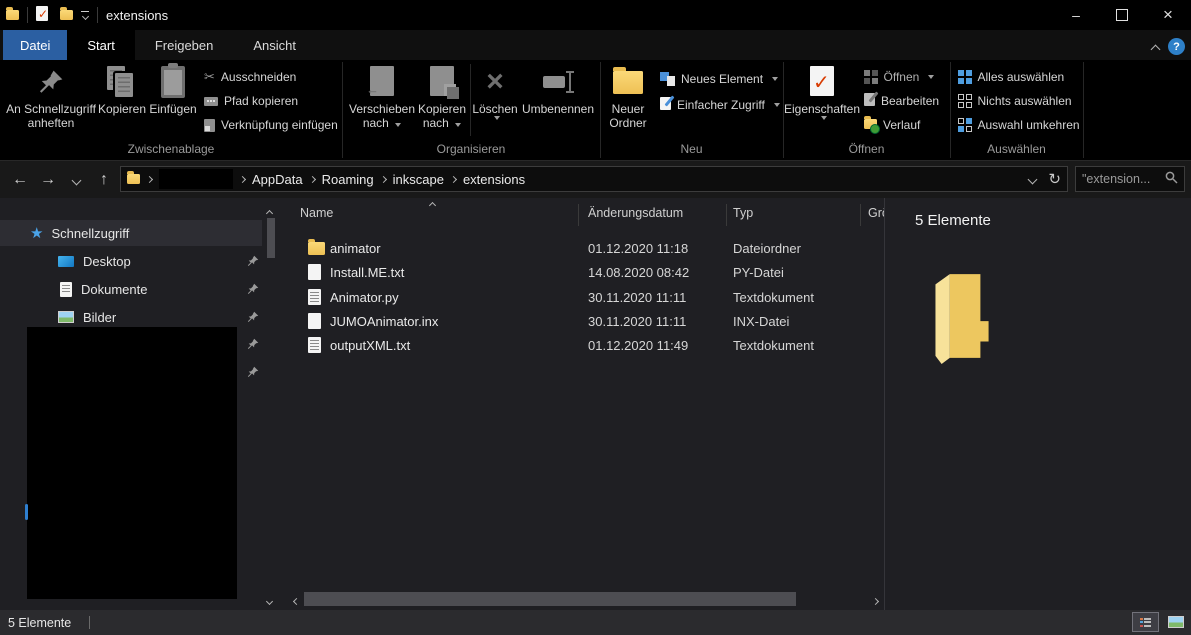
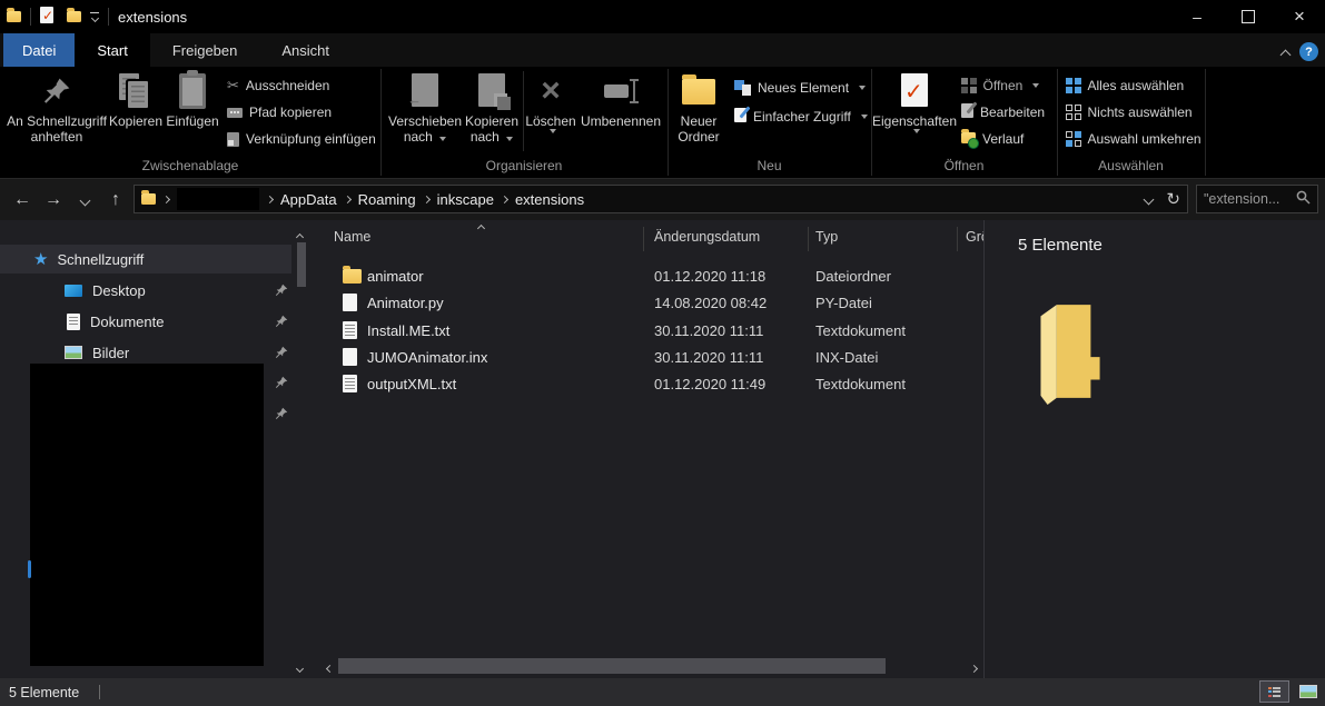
  ✓
  extensions
  –
  ×
  Datei
  Start
  Freigeben
  Ansicht
  ?
  An Schnellzugriff anheften
  Kopieren
  Einfügen
  ✂
  Ausschneiden
  Pfad kopieren
  Verknüpfung einfügen
  Zwischenablage
  ←
  Verschieben nach
  Kopieren nach
  ×
  Löschen
  Umbenennen
  Organisieren
  Neuer Ordner
  Neues Element
  Einfacher Zugriff
  Neu
  ✓
  Eigenschaften
  Öffnen
  Bearbeiten
  Verlauf
  Öffnen
  Alles auswählen
  Nichts auswählen
  Auswahl umkehren
  Auswählen
  ←
  →
  ↑
  AppData
  Roaming
  inkscape
  extensions
  ↻
  "extension...
  ★
  Schnellzugriff
  Desktop
  Dokumente
  Bilder
  Name
  Änderungsdatum
  Typ
  animator
  01.12.2020 11:18
  Dateiordner
- Install.ME.txt
+ Animator.py
  14.08.2020 08:42
  PY-Datei
- Animator.py
+ Install.ME.txt
  30.11.2020 11:11
  Textdokument
  JUMOAnimator.inx
  30.11.2020 11:11
  INX-Datei
  outputXML.txt
  01.12.2020 11:49
  Textdokument
  5 Elemente
  5 Elemente
